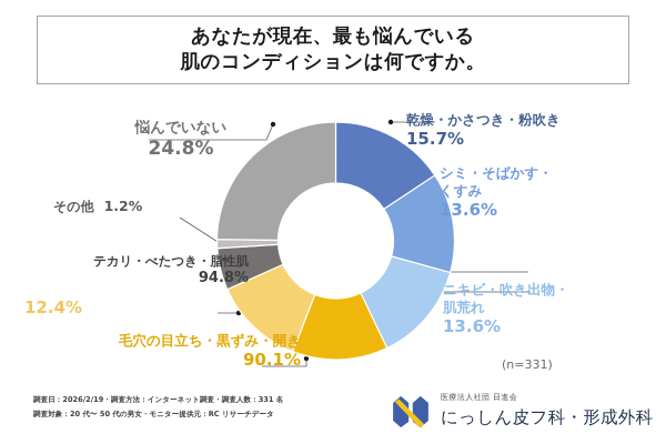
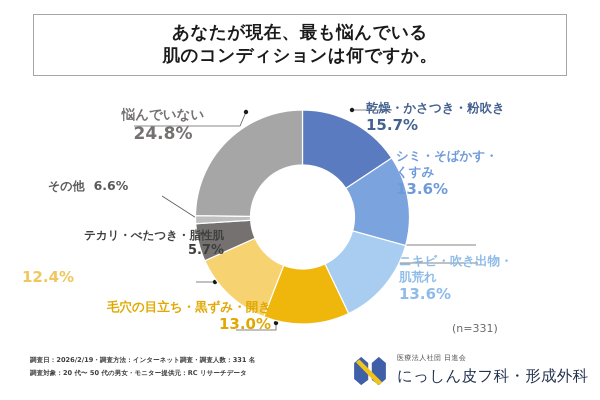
  あなたが現在、最も悩んでいる
  肌のコンディションは何ですか。
  乾燥・かさつき・粉吹き
  15.7%
  シミ・そばかす・
  くすみ
  13.6%
  ニキビ・吹き出物・
  肌荒れ
  13.6%
  毛穴の目立ち・黒ずみ・開き
- 90.1%
+ 13.0%
  12.4%
  テカリ・べたつき・脂性肌
- 94.8%
+ 5.7%
  その他
- 1.2%
+ 6.6%
  悩んでいない
  24.8%
  (n=331)
  調査日：2026/2/19・調査方法：インターネット調査・調査人数：331 名
  調査対象：20 代〜 50 代の男女・モニター提供元：RC リサーチデータ
  医療法人社団 日進会
  にっしん皮フ科・形成外科
